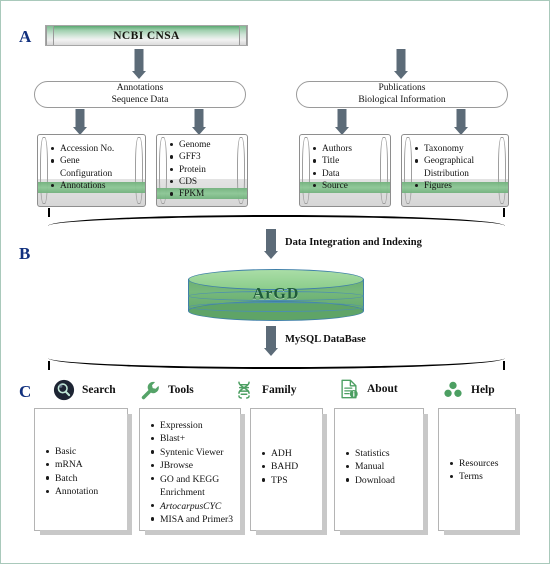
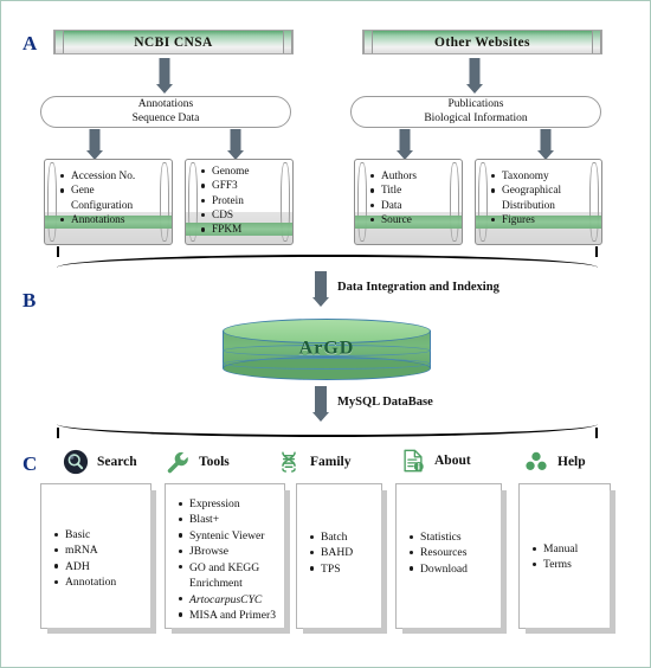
  A
  NCBI CNSA
+ Other Websites
  Annotations
  Sequence Data
  Publications
  Biological Information
  Accession No.
  Gene
  Configuration
  Annotations
  Genome
  GFF3
  Protein
  CDS
  FPKM
  Authors
  Title
  Data
  Source
  Taxonomy
  Geographical
  Distribution
  Figures
  B
  Data Integration and Indexing
  ArGD
  MySQL DataBase
  C
  Search
  Tools
  Family
  About
  Help
  Basic
  mRNA
- Batch
+ ADH
  Annotation
  Expression
  Blast+
  Syntenic Viewer
  JBrowse
  GO and KEGG
  Enrichment
  ArtocarpusCYC
  MISA and Primer3
- ADH
+ Batch
  BAHD
  TPS
  Statistics
- Manual
+ Resources
  Download
- Resources
+ Manual
  Terms
